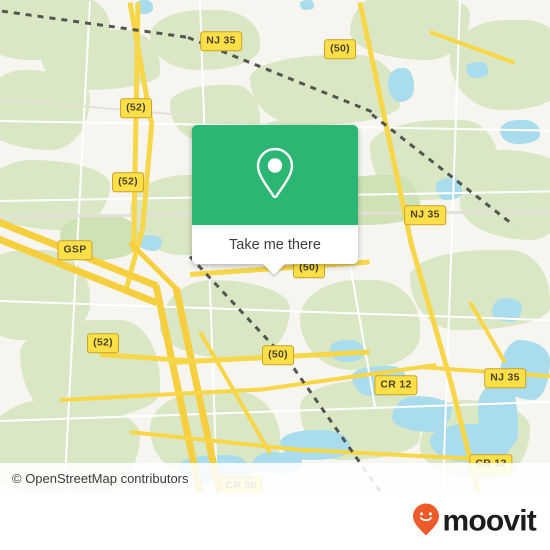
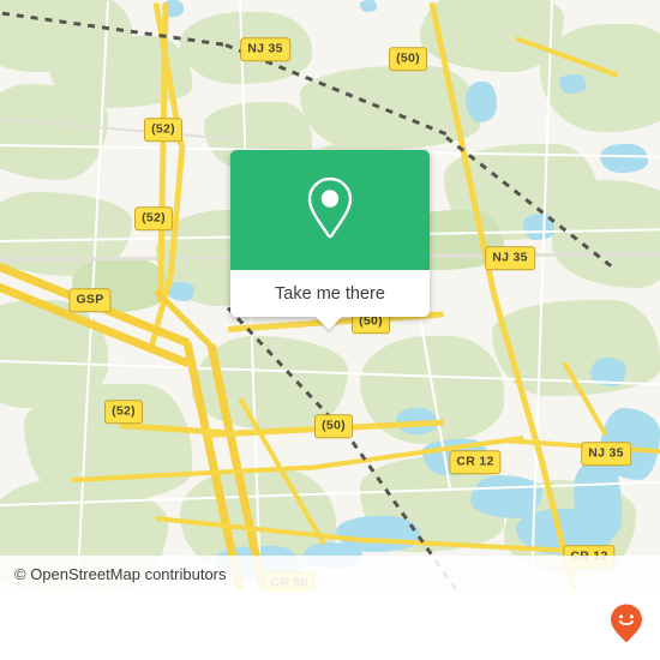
  NJ 35
  (50)
  (52)
  (52)
  GSP
  NJ 35
  (50)
  (52)
  (50)
  CR 12
  NJ 35
  CR 12
  Take me there
  © OpenStreetMap contributors
- moovit
